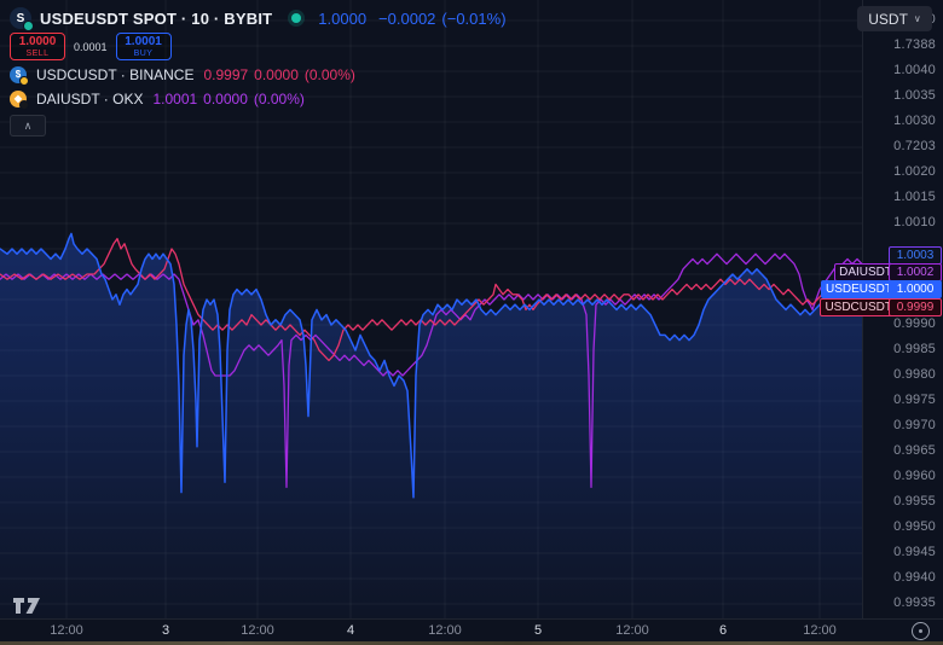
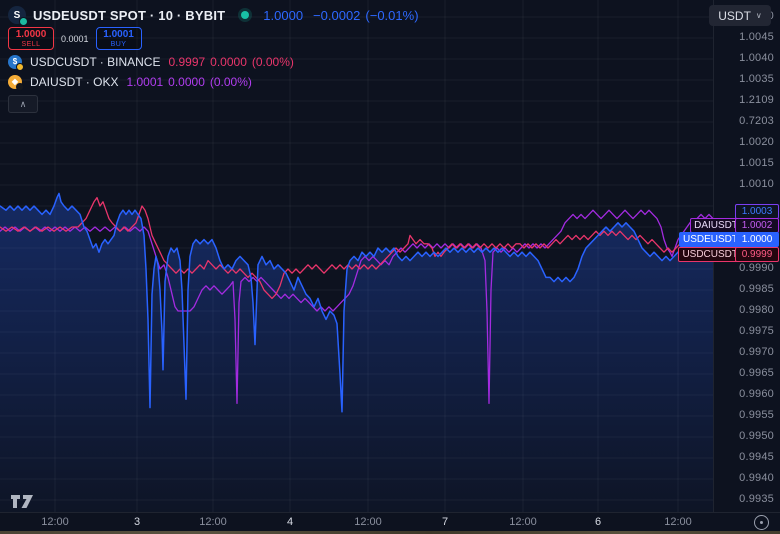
- 1.7388
+ 1.0045
  1.0040
  1.0035
- 1.0030
+ 1.2109
  0.7203
  1.0020
  1.0015
  1.0010
  0.9990
  0.9985
  0.9980
  0.9975
  0.9970
  0.9965
  0.9960
  0.9955
  0.9950
  0.9945
  0.9940
  0.9935
  12:00
  3
  12:00
  4
  12:00
- 5
+ 7
  12:00
  6
  12:00
  S
  USDEUSDT SPOT · 10 · BYBIT
  1.0000
  −0.0002
  (−0.01%)
  1.0000
  0.0001
  1.0001
  $
  USDCUSDT · BINANCE
  0.9997
  0.0000
  (0.00%)
  ◆
  DAIUSDT · OKX
  1.0001
  0.0000
  (0.00%)
  ∧
  USDT
  ∨
  1.0003
  DAIUSD
  1.0002
  USDEUSD
  1.0000
  USDCUSD
  0.9999
